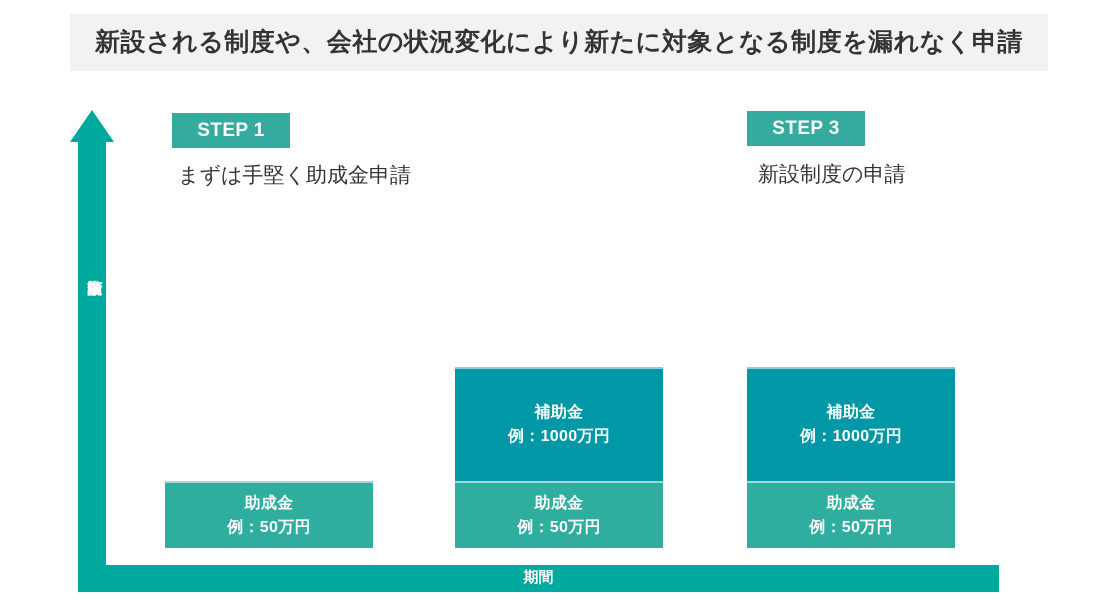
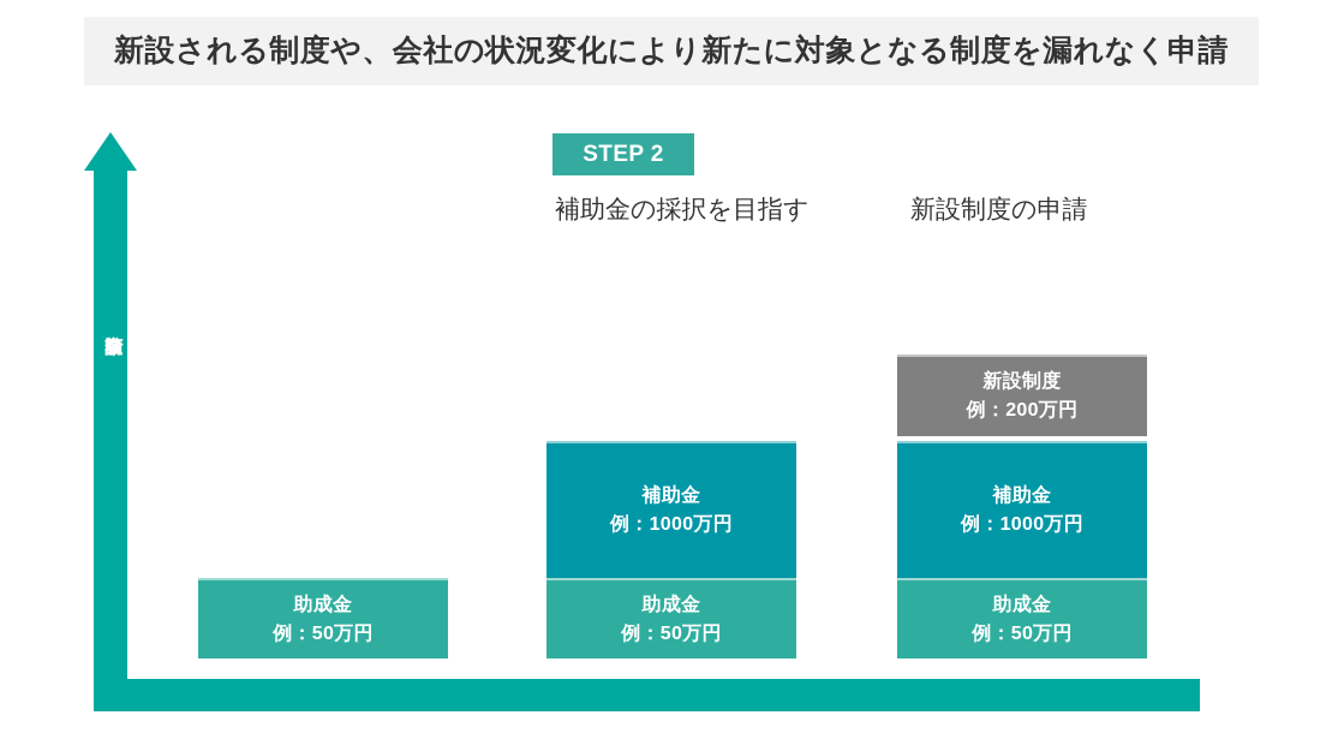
  新設される制度や、会社の状況変化により新たに対象となる制度を漏れなく申請
- 期間
- STEP 1
- まずは手堅く助成金申請
  助成金
  例：50万円
+ STEP 2
+ 補助金の採択を目指す
  補助金
  例：1000万円
  助成金
  例：50万円
- STEP 3
  新設制度の申請
+ 新設制度
+ 例：200万円
  補助金
  例：1000万円
  助成金
  例：50万円
